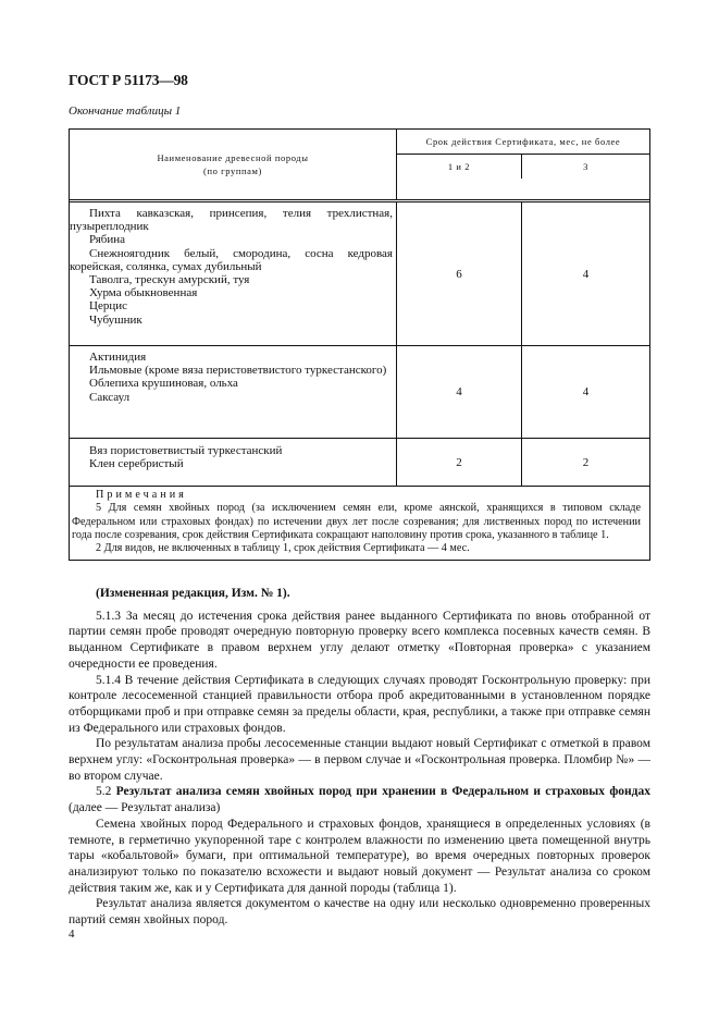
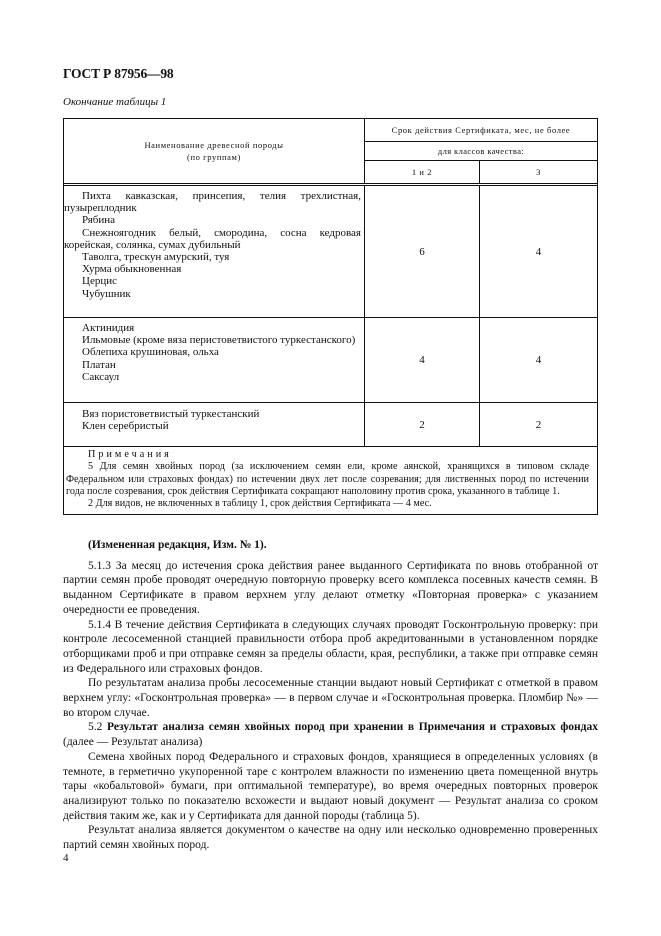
- ГОСТ Р 51173—98
+ ГОСТ Р 87956—98
  Окончание таблицы 1
  Наименование древесной породы
  (по группам)
  Срок действия Сертификата, мес, не более
+ для классов качества:
  1 и 2
  3
  Пихта кавказская, принсепия, телия трехлистная, пузыреплодник
  Рябина
  Снежноягодник белый, смородина, сосна кедровая корейская, солянка, сумах дубильный
  Таволга, трескун амурский, туя
  Хурма обыкновенная
  Церцис
  Чубушник
  6
  4
  Актинидия
  Ильмовые (кроме вяза перистоветвистого туркестанского)
  Облепиха крушиновая, ольха
+ Платан
  Саксаул
  4
  4
  Вяз пористоветвистый туркестанский
  Клен серебристый
  2
  2
  Примечания
  5 Для семян хвойных пород (за исключением семян ели, кроме аянской, хранящихся в типовом складе Федеральном или страховых фондах) по истечении двух лет после созревания; для лиственных пород по истечении года после созревания, срок действия Сертификата сокращают наполовину против срока, указанного в таблице 1.
  2 Для видов, не включенных в таблицу 1, срок действия Сертификата — 4 мес.
  (Измененная редакция, Изм. № 1).
  5.1.3 За месяц до истечения срока действия ранее выданного Сертификата по вновь отобранной от партии семян пробе проводят очередную повторную проверку всего комплекса посевных качеств семян. В выданном Сертификате в правом верхнем углу делают отметку «Повторная проверка» с указанием очередности ее проведения.
  5.1.4 В течение действия Сертификата в следующих случаях проводят Госконтрольную проверку: при контроле лесосеменной станцией правильности отбора проб акредитованными в установленном порядке отборщиками проб и при отправке семян за пределы области, края, республики, а также при отправке семян из Федерального или страховых фондов.
  По результатам анализа пробы лесосеменные станции выдают новый Сертификат с отметкой в правом верхнем углу: «Госконтрольная проверка» — в первом случае и «Госконтрольная проверка. Пломбир №» — во втором случае.
- 5.2 Результат анализа семян хвойных пород при хранении в Федеральном и страховых фондах (далее — Результат анализа)
+ 5.2 Результат анализа семян хвойных пород при хранении в Примечания и страховых фондах (далее — Результат анализа)
- Семена хвойных пород Федерального и страховых фондов, хранящиеся в определенных условиях (в темноте, в герметично укупоренной таре с контролем влажности по изменению цвета помещенной внутрь тары «кобальтовой» бумаги, при оптимальной температуре), во время очередных повторных проверок анализируют только по показателю всхожести и выдают новый документ — Результат анализа со сроком действия таким же, как и у Сертификата для данной породы (таблица 1).
+ Семена хвойных пород Федерального и страховых фондов, хранящиеся в определенных условиях (в темноте, в герметично укупоренной таре с контролем влажности по изменению цвета помещенной внутрь тары «кобальтовой» бумаги, при оптимальной температуре), во время очередных повторных проверок анализируют только по показателю всхожести и выдают новый документ — Результат анализа со сроком действия таким же, как и у Сертификата для данной породы (таблица 5).
  Результат анализа является документом о качестве на одну или несколько одновременно проверенных партий семян хвойных пород.
  4
